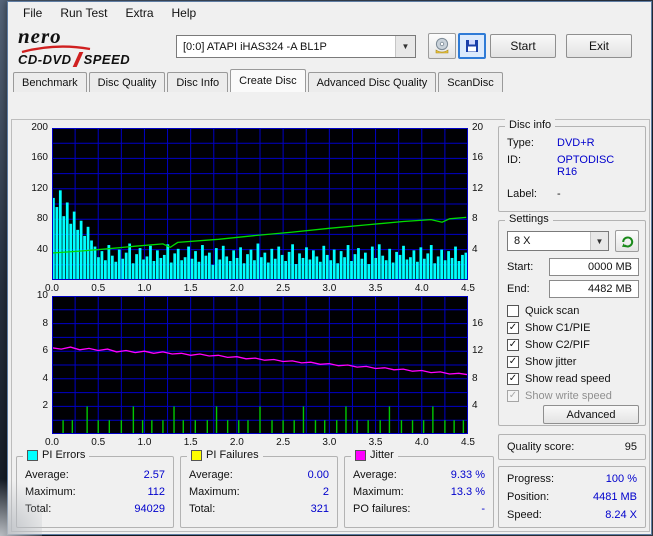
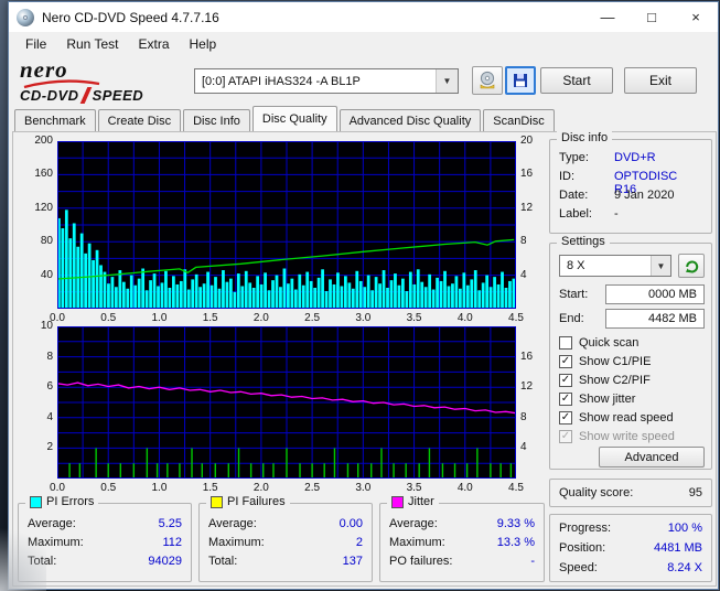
+ Nero CD-DVD Speed 4.7.7.16
+ —
+ □
+ ×
  File
  Run Test
  Extra
  Help
  nero
  CD-DVD
  SPEED
  [0:0] ATAPI iHAS324 -A BL1P
  ▼
  Start
  Exit
  Benchmark
- Disc Quality
+ Create Disc
  Disc Info
- Create Disc
+ Disc Quality
  Advanced Disc Quality
  ScanDisc
  200
  160
  120
  80
  40
  20
  16
  12
  8
  4
  0.0
  0.5
  1.0
  1.5
  2.0
  2.5
  3.0
  3.5
  4.0
  4.5
  10
  8
  6
  4
  2
  16
  12
  8
  4
  0.0
  0.5
  1.0
  1.5
  2.0
  2.5
  3.0
  3.5
  4.0
  4.5
  PI Errors
- 2.57
+ 5.25
  ximum:
  112
  94029
  PI Failures
  Average:
  0.00
  Maximum:
  2
  Total:
- 321
+ 137
  Jitter
  Average:
  9.33 %
  Maximum:
  13.3 %
  PO failures:
  -
  Disc info
  Type:
  DVD+R
  ID:
  OPTODISC R16
+ Date:
+ 9 Jan 2020
  Label:
  -
  Settings
  8 X
  ▼
  Start:
  0000 MB
  End:
  4482 MB
  Quick scan
  ✓
  Show C1/PIE
  ✓
  Show C2/PIF
  ✓
  Show jitter
  ✓
  Show read speed
  ✓
  Show write speed
  Advanced
  Quality score:
  95
  Progress:
  100 %
  Position:
  4481 MB
  Speed:
  8.24 X
